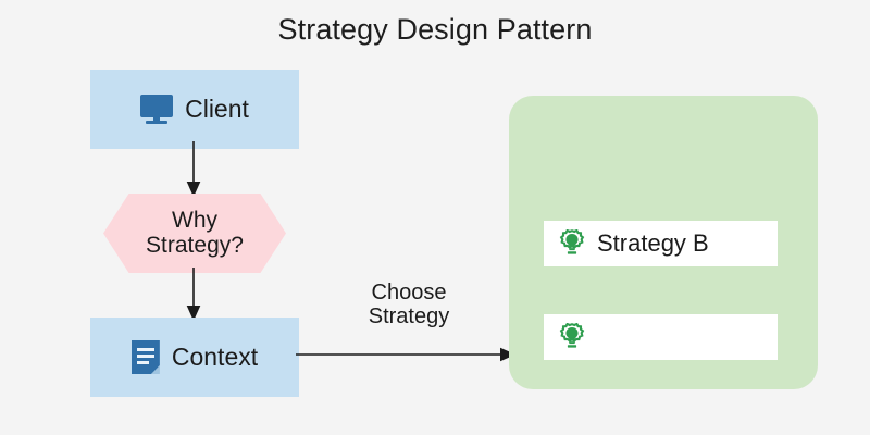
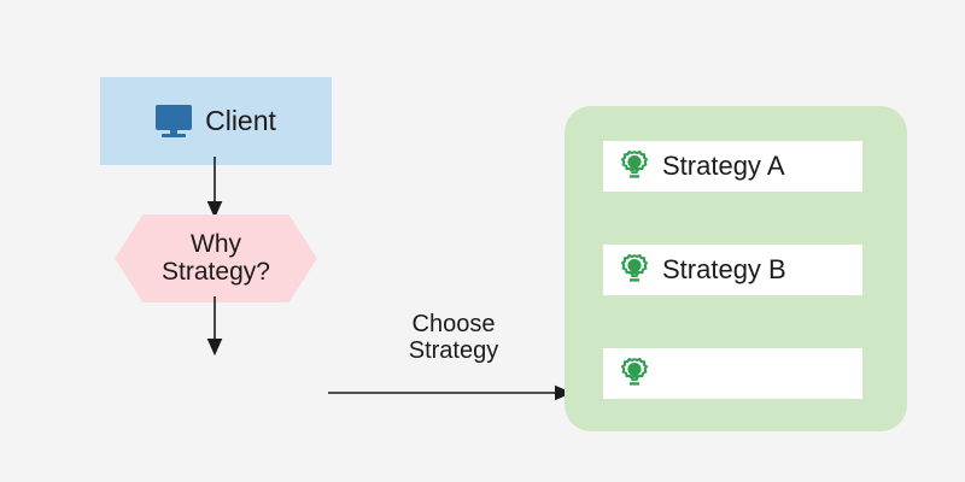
- Strategy Design Pattern
  Client
  Why
  Strategy?
- Context
  Choose
  Strategy
+ Strategy A
  Strategy B
